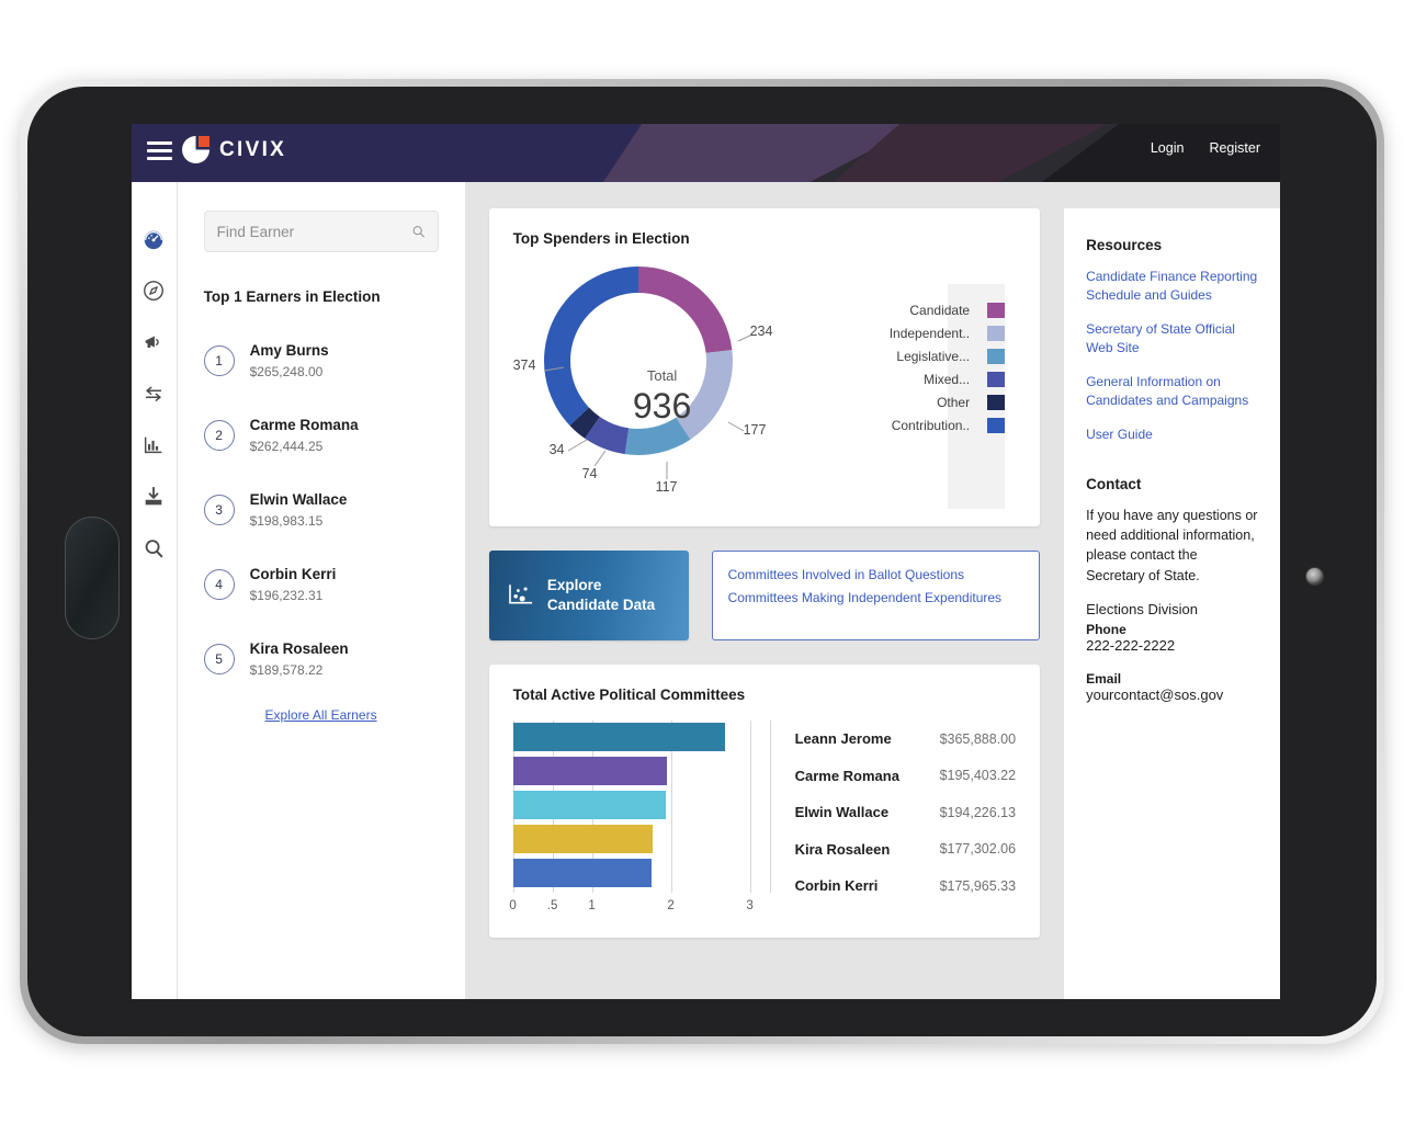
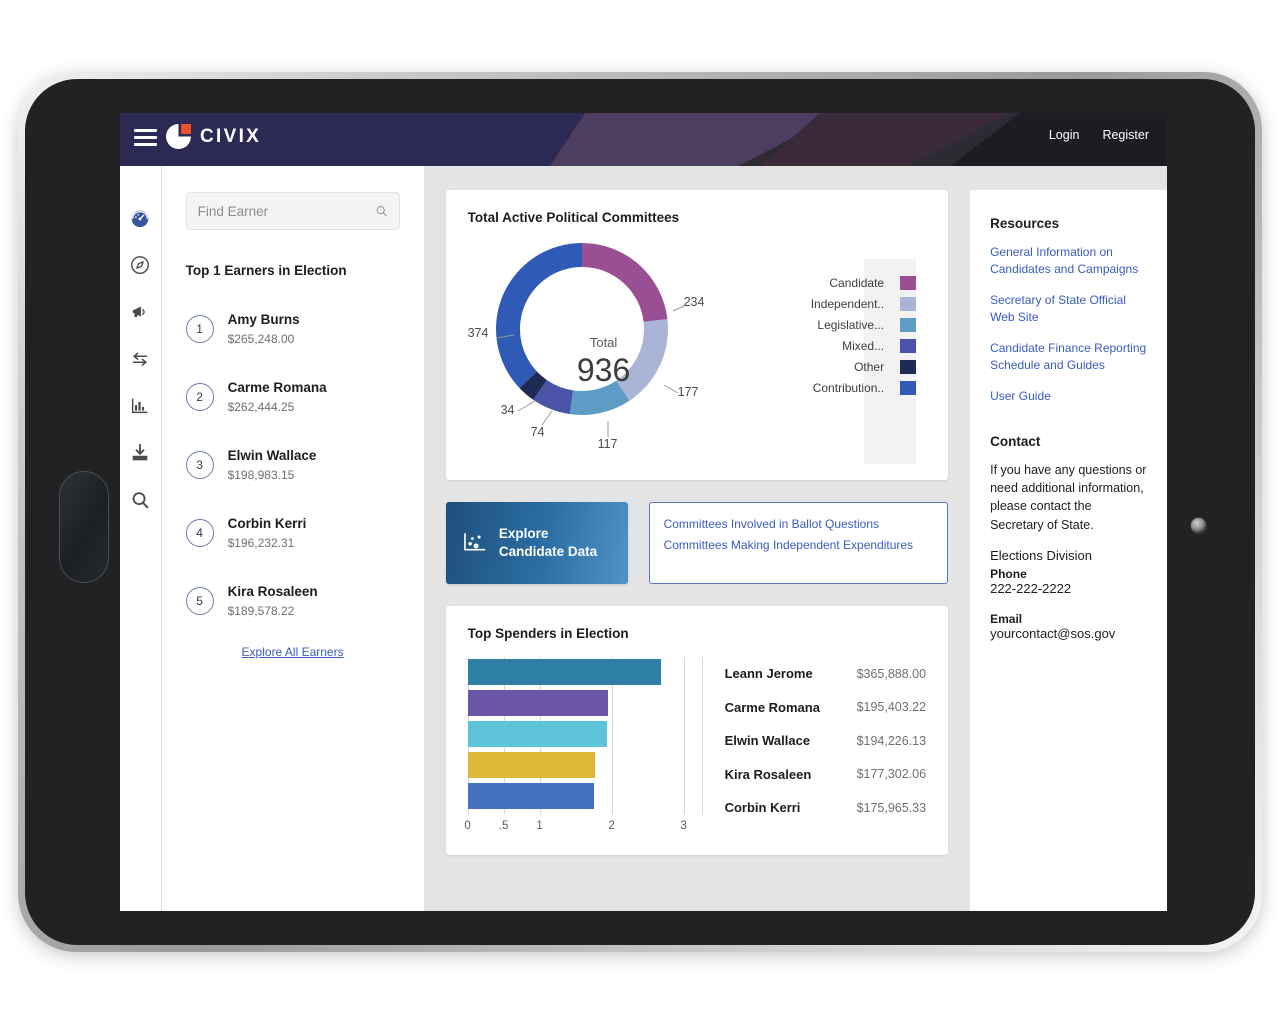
  CIVIX
  Login
  Register
  Find Earner
  Top 1 Earners in Election
  1
  Amy Burns
  $265,248.00
  2
  Carme Romana
  $262,444.25
  3
  Elwin Wallace
  $198,983.15
  4
  Corbin Kerri
  $196,232.31
  5
  Kira Rosaleen
  $189,578.22
  Explore All Earners
- Top Spenders in Election
+ Total Active Political Committees
  Total
  936
  234
  177
  117
  74
  34
  374
  Candidate
  Independent..
  Legislative...
  Mixed...
  Other
  Contribution..
  Explore Candidate Data
  Committees Involved in Ballot Questions
  Committees Making Independent Expenditures
- Total Active Political Committees
+ Top Spenders in Election
  0
  .5
  1
  2
  3
  Leann Jerome
  $365,888.00
  Carme Romana
  $195,403.22
  Elwin Wallace
  $194,226.13
  Kira Rosaleen
  $177,302.06
  Corbin Kerri
  $175,965.33
  Resources
- Candidate Finance Reporting Schedule and Guides
+ General Information on Candidates and Campaigns
  Secretary of State Official Web Site
- General Information on Candidates and Campaigns
+ Candidate Finance Reporting Schedule and Guides
  User Guide
  Contact
  If you have any questions or need additional information, please contact the Secretary of State.
  Elections Division
  Phone
  222-222-2222
  Email
  yourcontact@sos.gov
